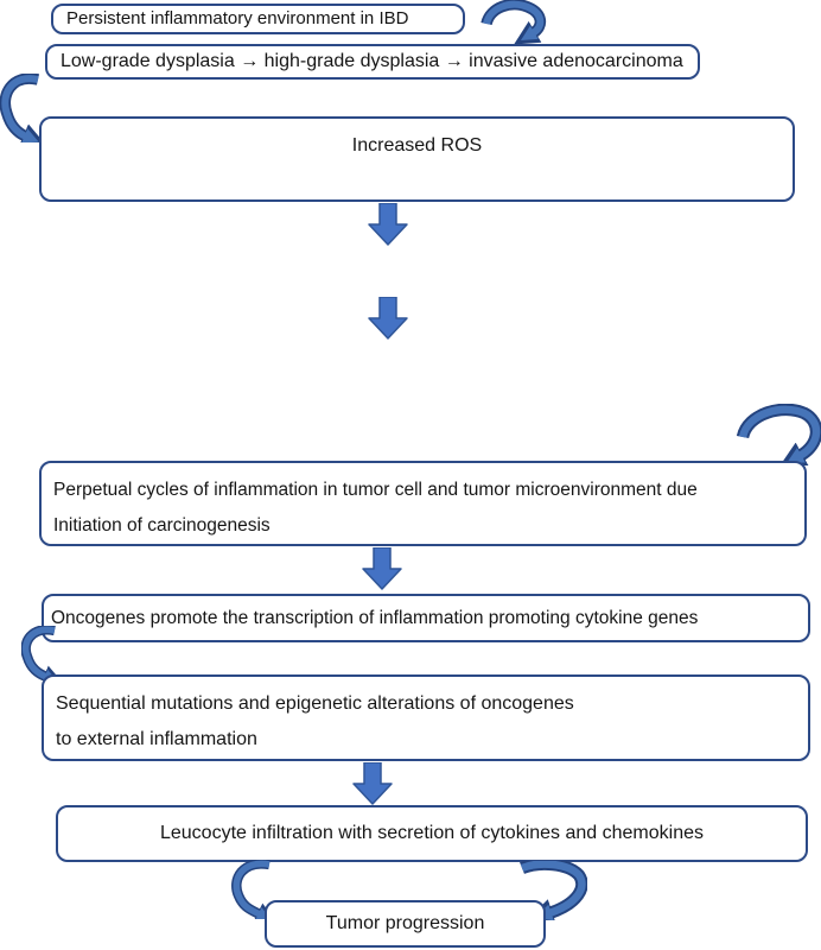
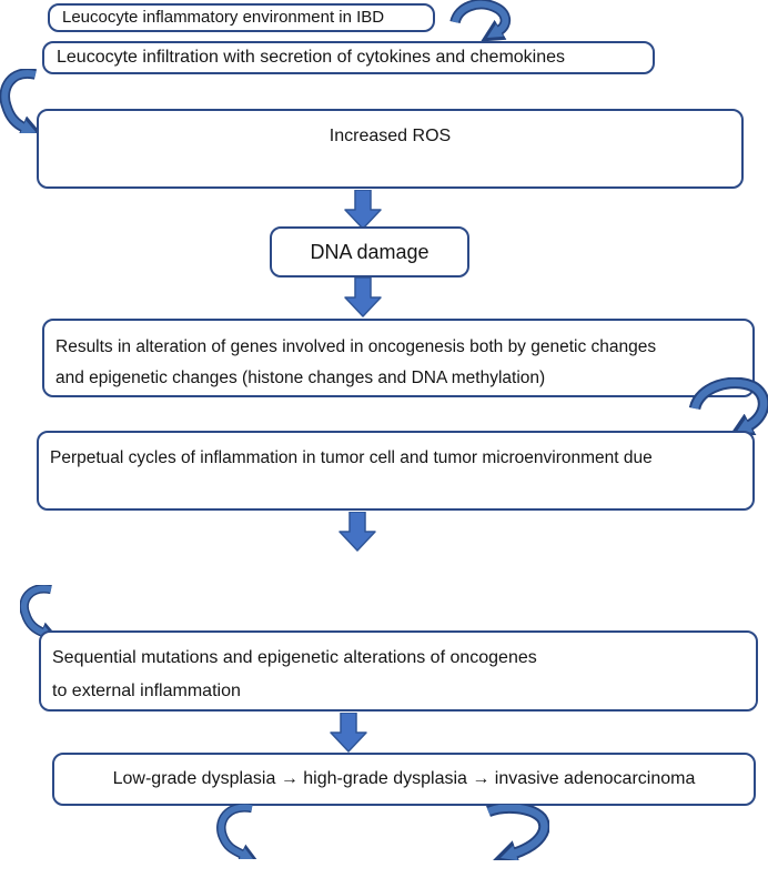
- Persistent inflammatory environment in IBD
+ Leucocyte inflammatory environment in IBD
- Low-grade dysplasia → high-grade dysplasia → invasive adenocarcinoma
+ Leucocyte infiltration with secretion of cytokines and chemokines
  Increased ROS
+ DNA damage
+ Results in alteration of genes involved in oncogenesis both by genetic changes
+ and epigenetic changes (histone changes and DNA methylation)
  Perpetual cycles of inflammation in tumor cell and tumor microenvironment due
- Initiation of carcinogenesis
- Oncogenes promote the transcription of inflammation promoting cytokine genes
  Sequential mutations and epigenetic alterations of oncogenes
  to external inflammation
- Leucocyte infiltration with secretion of cytokines and chemokines
+ Low-grade dysplasia → high-grade dysplasia → invasive adenocarcinoma
- Tumor progression
